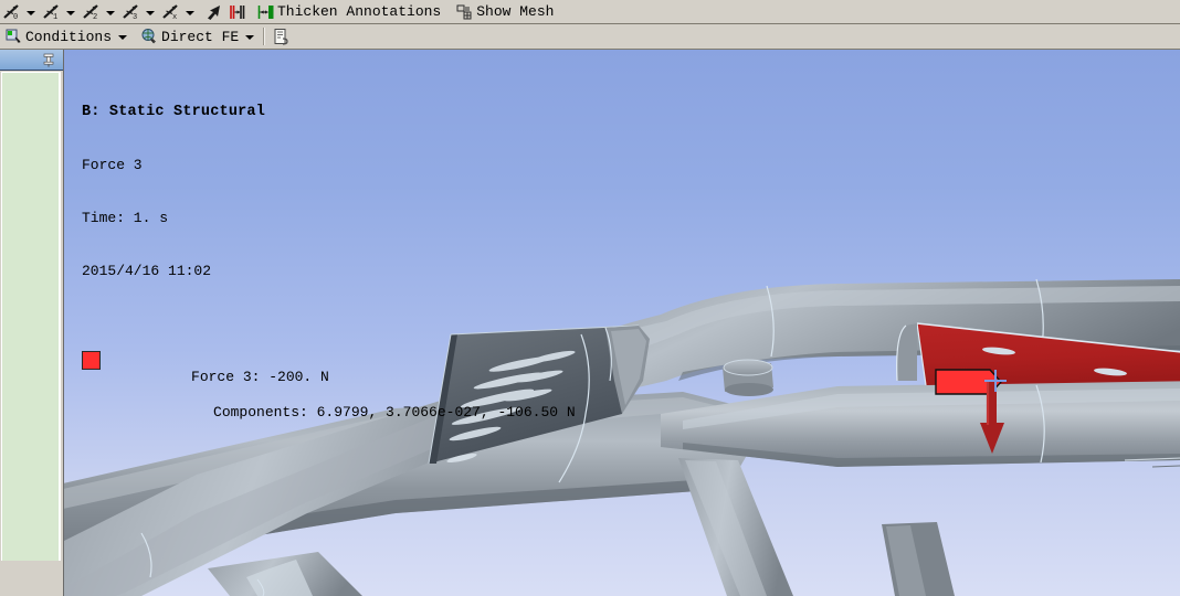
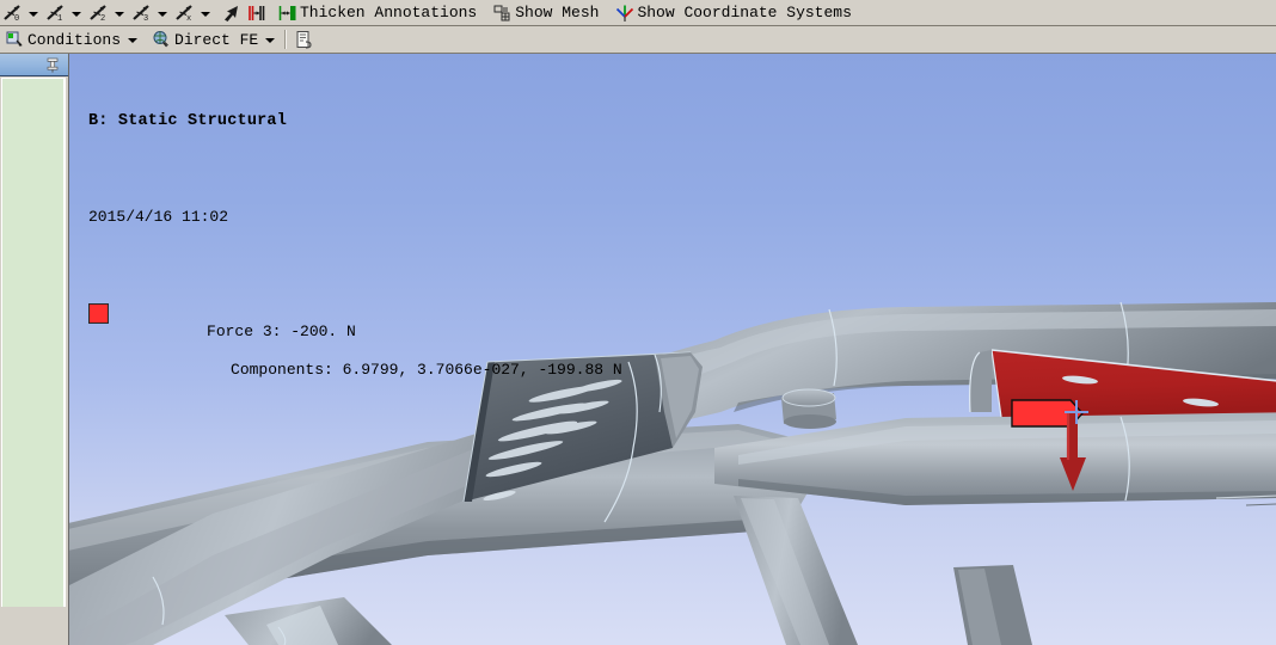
  0
  1
  2
  3
  x
  Thicken Annotations
  Show Mesh
+ Show Coordinate Systems
  Conditions
  Direct FE
  B: Static Structural
- Force 3
- Time: 1. s
  2015/4/16 11:02
  Force 3: -200. N
- Components: 6.9799, 3.7066e-027, -106.50 N
+ Components: 6.9799, 3.7066e-027, -199.88 N
